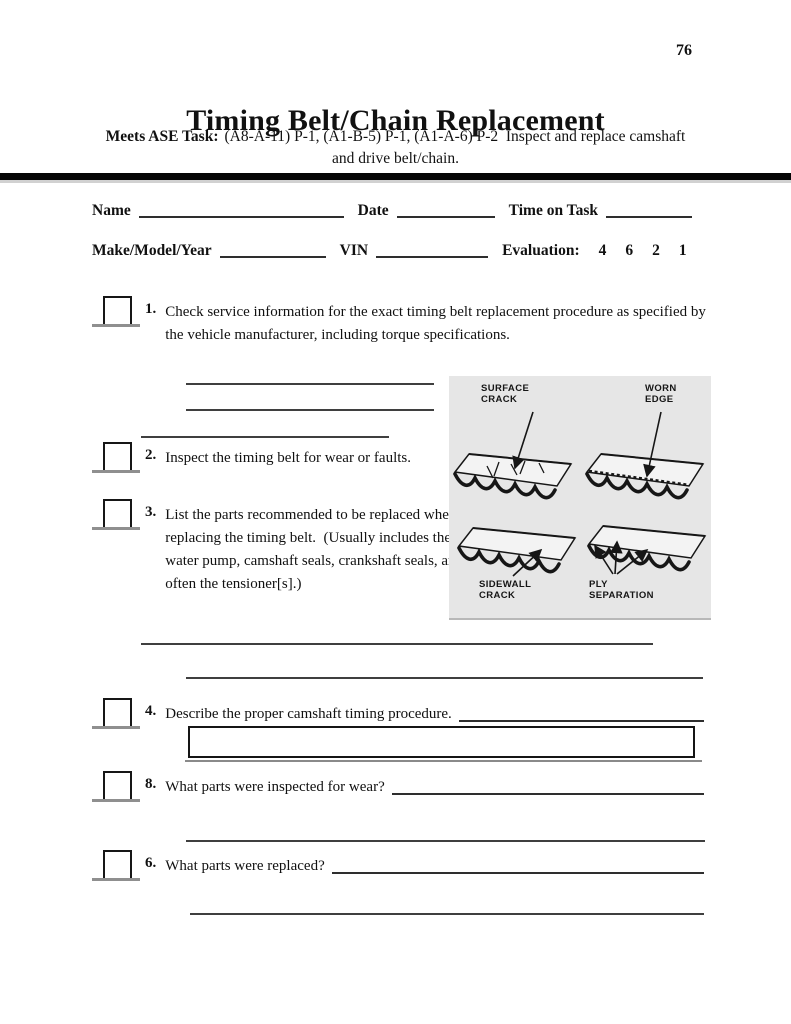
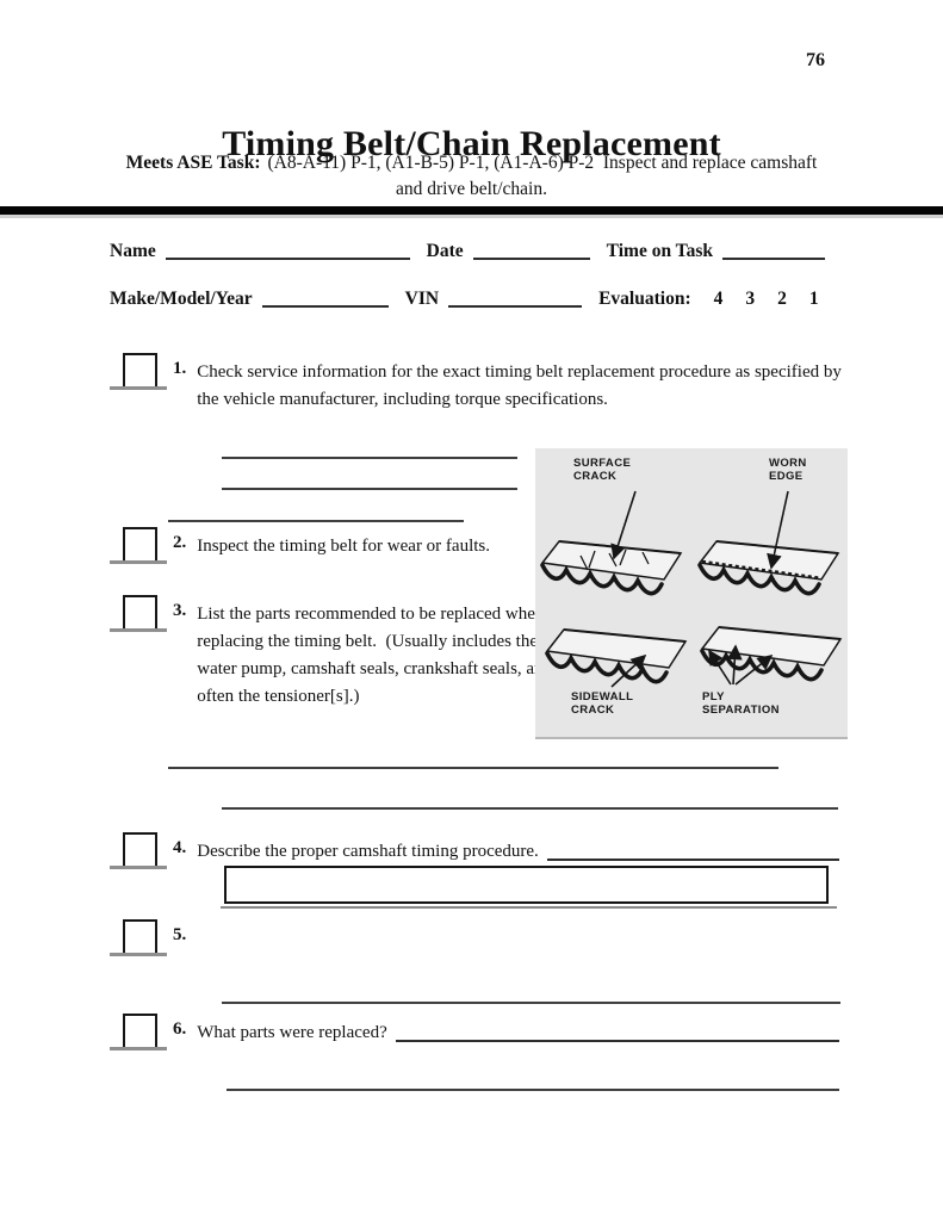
  76
  Timing Belt/Chain Replacement
  Meets ASE Task: (A8-A-11) P-1, (A1-B-5) P-1, (A1-A-6) P-2 Inspect and replace camshaft
  and drive belt/chain.
  Name
  Date
  Time on Task
  Make/Model/Year
  VIN
  Evaluation:
  4
- 6
+ 3
  2
  1
  1.
  Check service information for the exact timing belt replacement procedure as specified by the vehicle manufacturer, including torque specifications.
  2.
  Inspect the timing belt for wear or faults.
  3.
  List the parts recommended to be replaced whe replacing the timing belt. (Usually includes the water pump, camshaft seals, crankshaft seals, a often the tensioner[s].)
  SURFACE
  CRACK
  WORN
  EDGE
  SIDEWALL
  CRACK
  PLY
  SEPARATION
  4.
  Describe the proper camshaft timing procedure.
- 8.
+ 5.
- What parts were inspected for wear?
  6.
  What parts were replaced?
